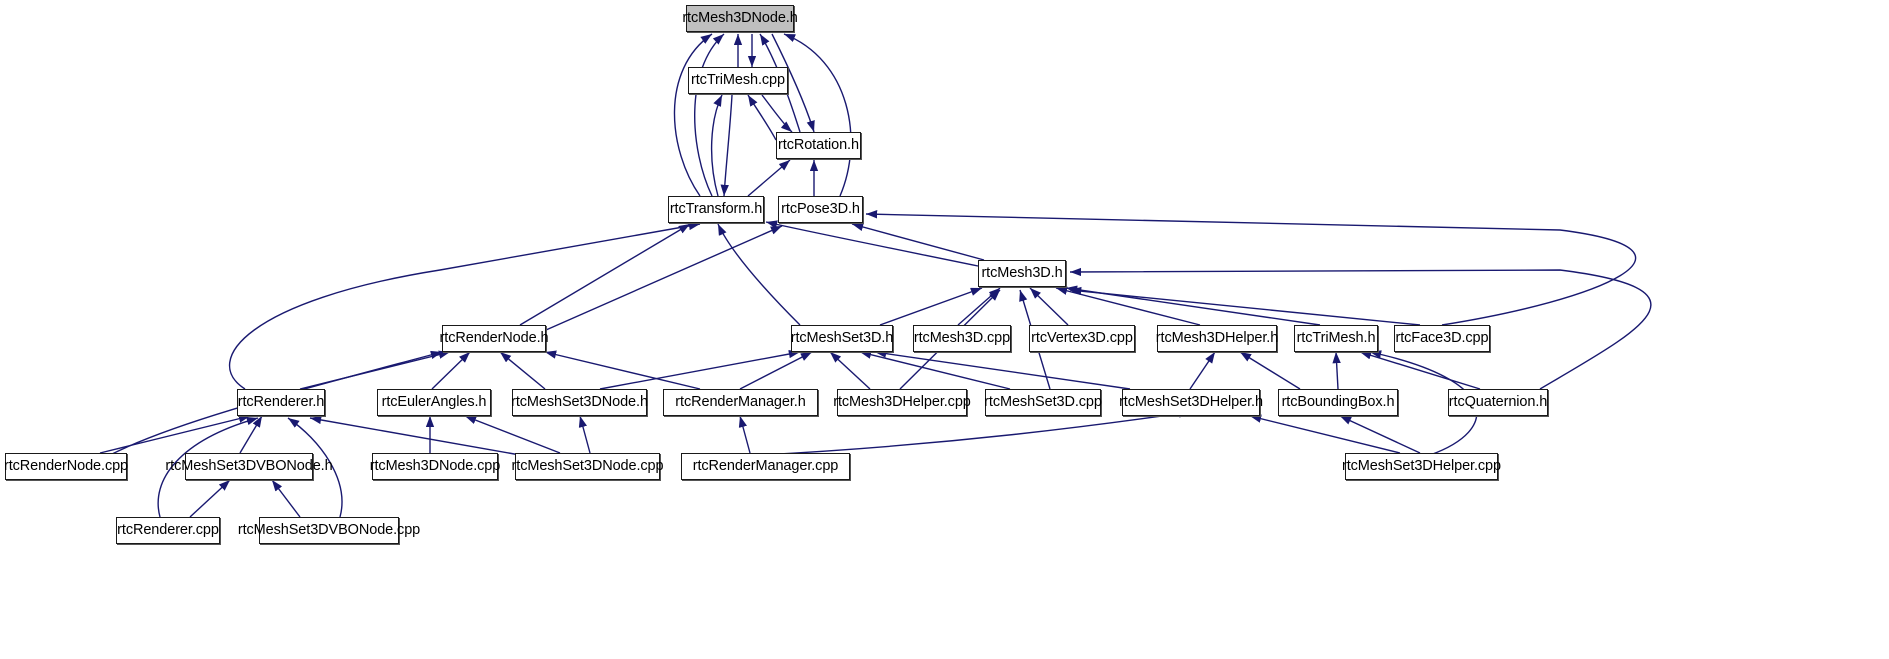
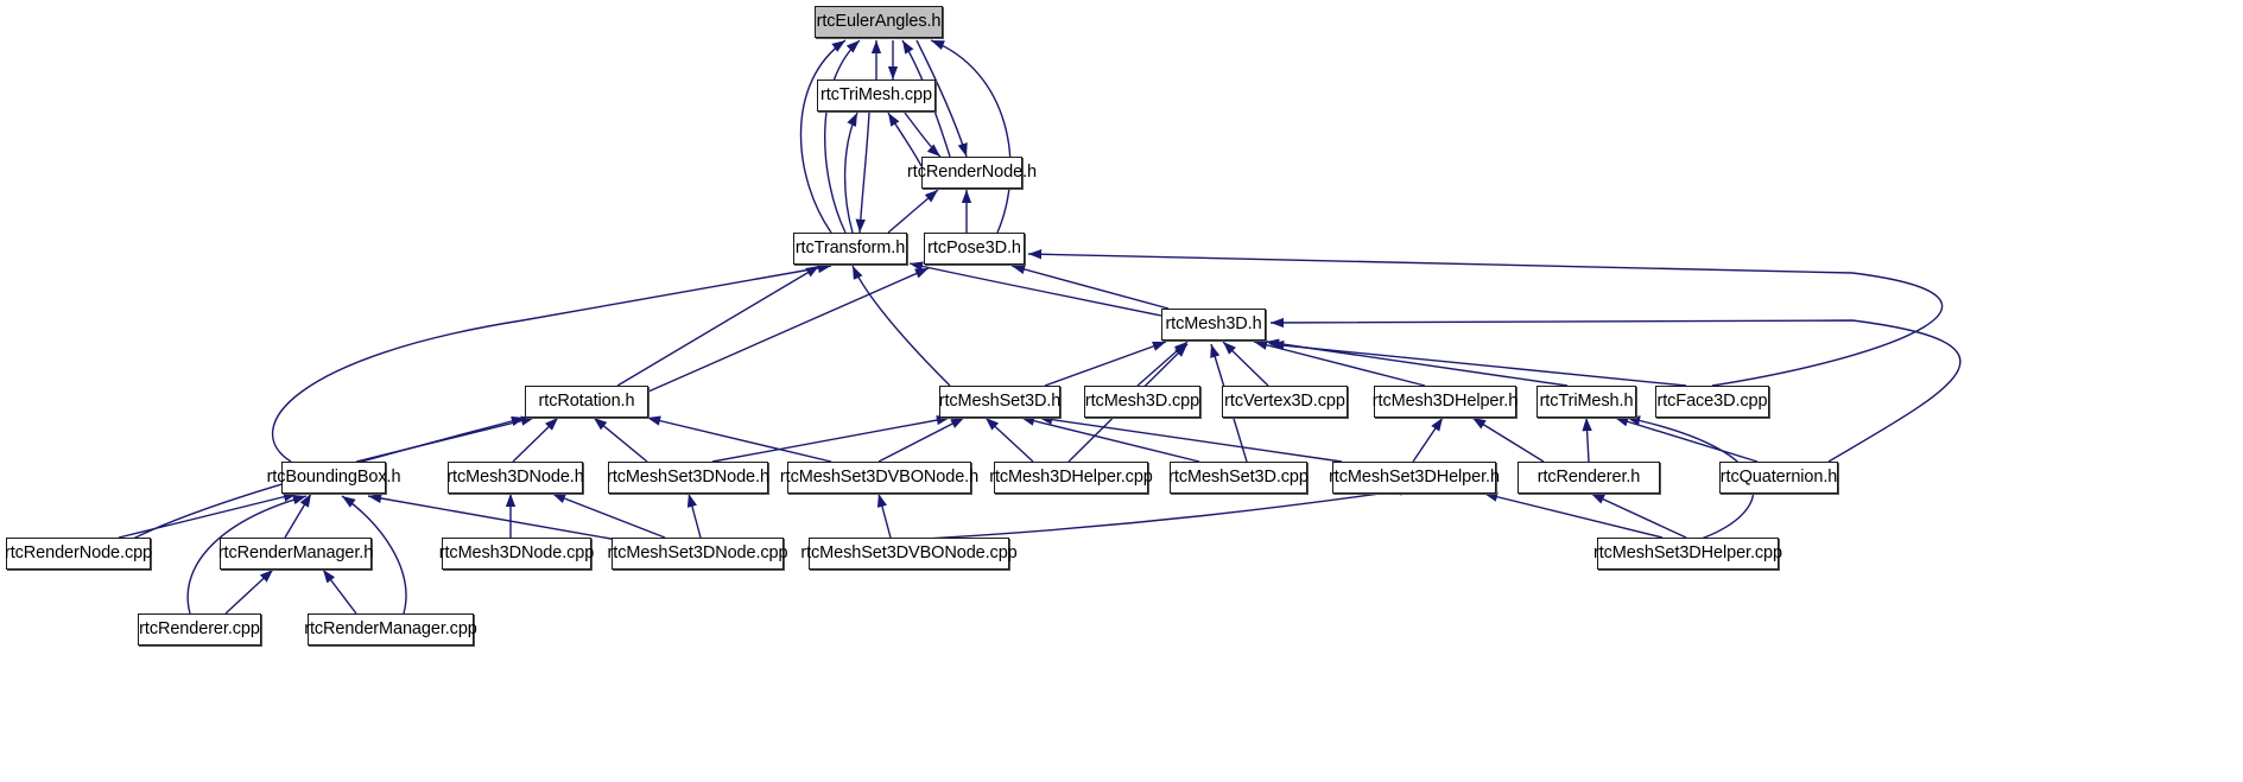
- rtcMesh3DNode.h
+ rtcEulerAngles.h
  rtcTriMesh.cpp
- rtcRotation.h
+ rtcRenderNode.h
  rtcTransform.h
  rtcPose3D.h
  rtcMesh3D.h
- rtcRenderNode.h
+ rtcRotation.h
  rtcMeshSet3D.h
  rtcMesh3D.cpp
  rtcVertex3D.cpp
  rtcMesh3DHelper.h
  rtcTriMesh.h
  rtcFace3D.cpp
- rtcRenderer.h
+ rtcBoundingBox.h
- rtcEulerAngles.h
+ rtcMesh3DNode.h
  rtcMeshSet3DNode.h
- rtcRenderManager.h
+ rtcMeshSet3DVBONode.h
  rtcMesh3DHelper.cpp
  rtcMeshSet3D.cpp
  rtcMeshSet3DHelper.h
- rtcBoundingBox.h
+ rtcRenderer.h
  rtcQuaternion.h
  rtcRenderNode.cpp
- rtcMeshSet3DVBONode.h
+ rtcRenderManager.h
  rtcMesh3DNode.cpp
  rtcMeshSet3DNode.cpp
- rtcRenderManager.cpp
+ rtcMeshSet3DVBONode.cpp
  rtcMeshSet3DHelper.cpp
  rtcRenderer.cpp
- rtcMeshSet3DVBONode.cpp
+ rtcRenderManager.cpp
